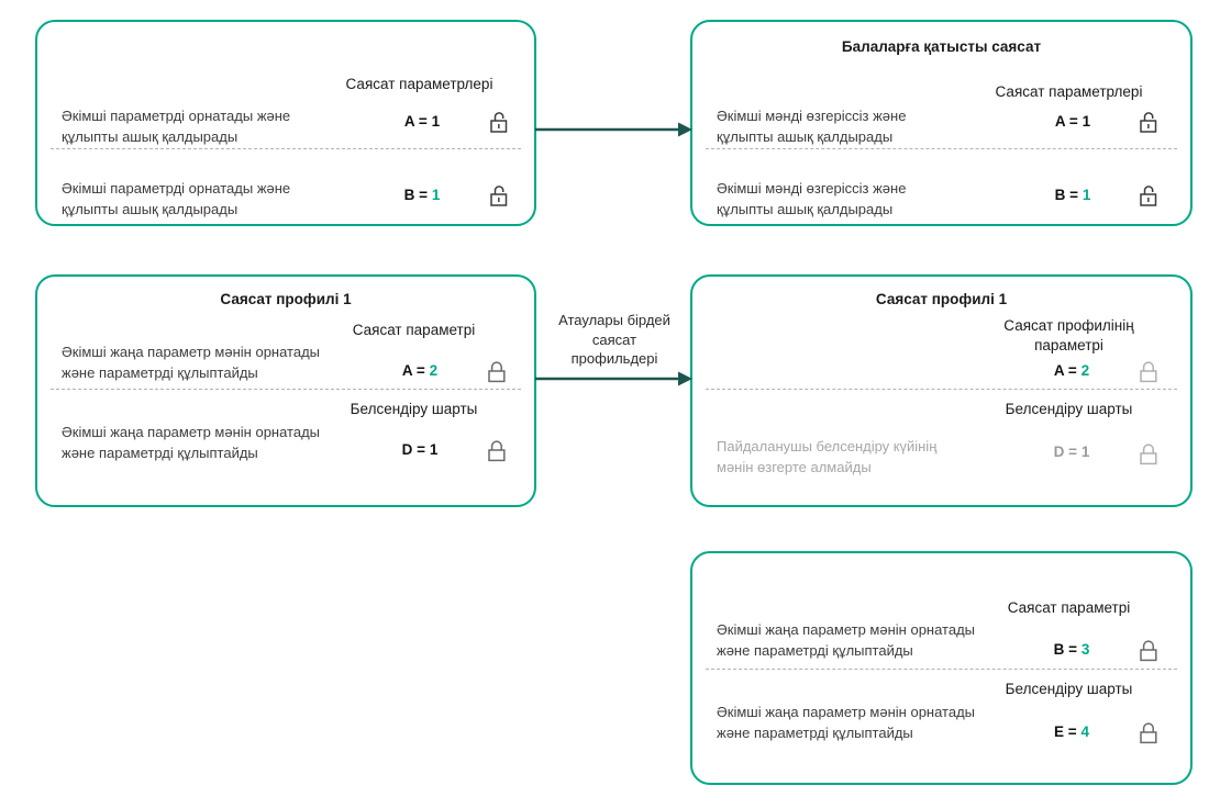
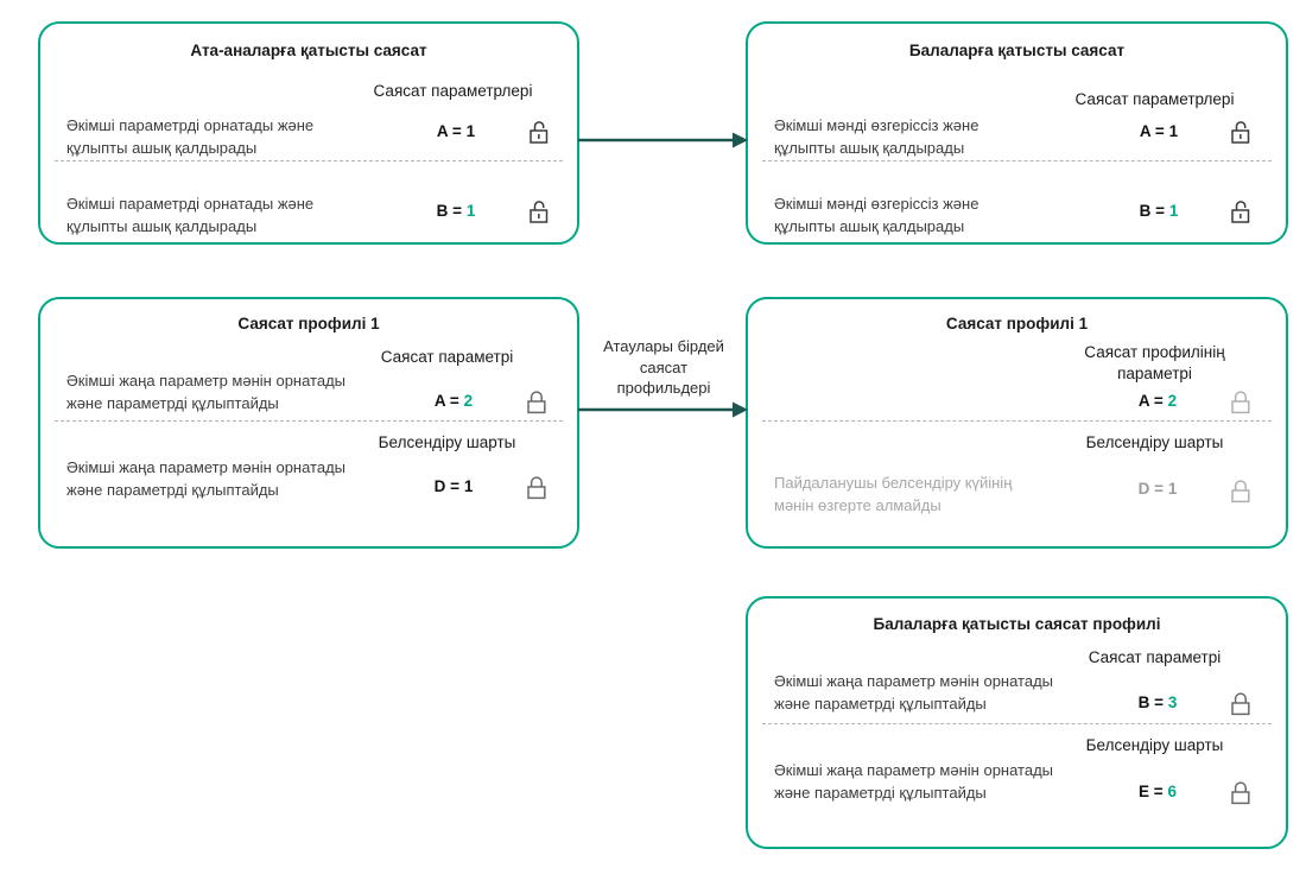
+ Ата-аналарға қатысты саясат
  Саясат параметрлері
  Әкімші параметрді орнатады және
  құлыпты ашық қалдырады
  A = 1
  Әкімші параметрді орнатады және
  құлыпты ашық қалдырады
  B = 1
  Балаларға қатысты саясат
  Саясат параметрлері
  Әкімші мәнді өзгеріссіз және
  құлыпты ашық қалдырады
  A = 1
  Әкімші мәнді өзгеріссіз және
  құлыпты ашық қалдырады
  B = 1
  Саясат профилі 1
  Саясат параметрі
  Әкімші жаңа параметр мәнін орнатады
  және параметрді құлыптайды
  A = 2
  Белсендіру шарты
  Әкімші жаңа параметр мәнін орнатады
  және параметрді құлыптайды
  D = 1
  Саясат профилі 1
  Саясат профилінің параметрі
  A = 2
  Белсендіру шарты
  Пайдаланушы белсендіру күйінің
  мәнін өзгерте алмайды
  D = 1
+ Балаларға қатысты саясат профилі
  Саясат параметрі
  Әкімші жаңа параметр мәнін орнатады
  және параметрді құлыптайды
  B = 3
  Белсендіру шарты
  Әкімші жаңа параметр мәнін орнатады
  және параметрді құлыптайды
- E = 4
+ E = 6
  Атаулары бірдей
  саясат
  профильдері
